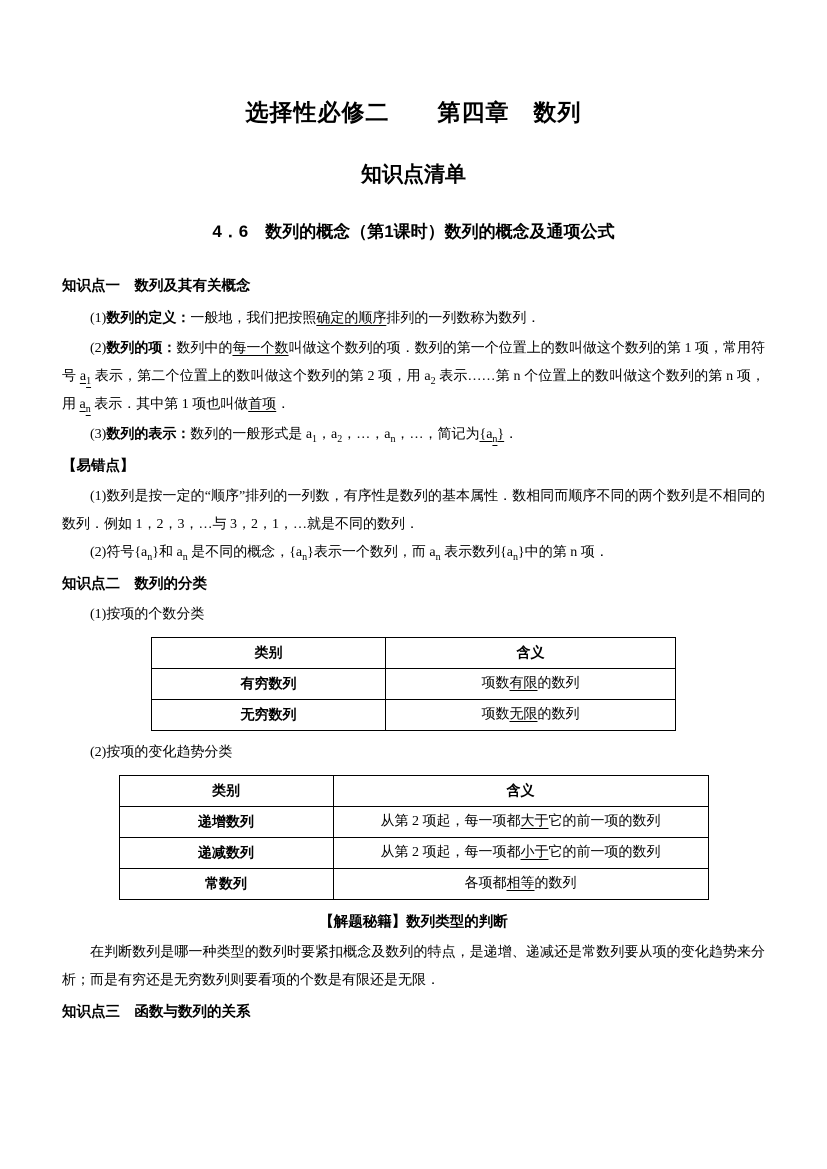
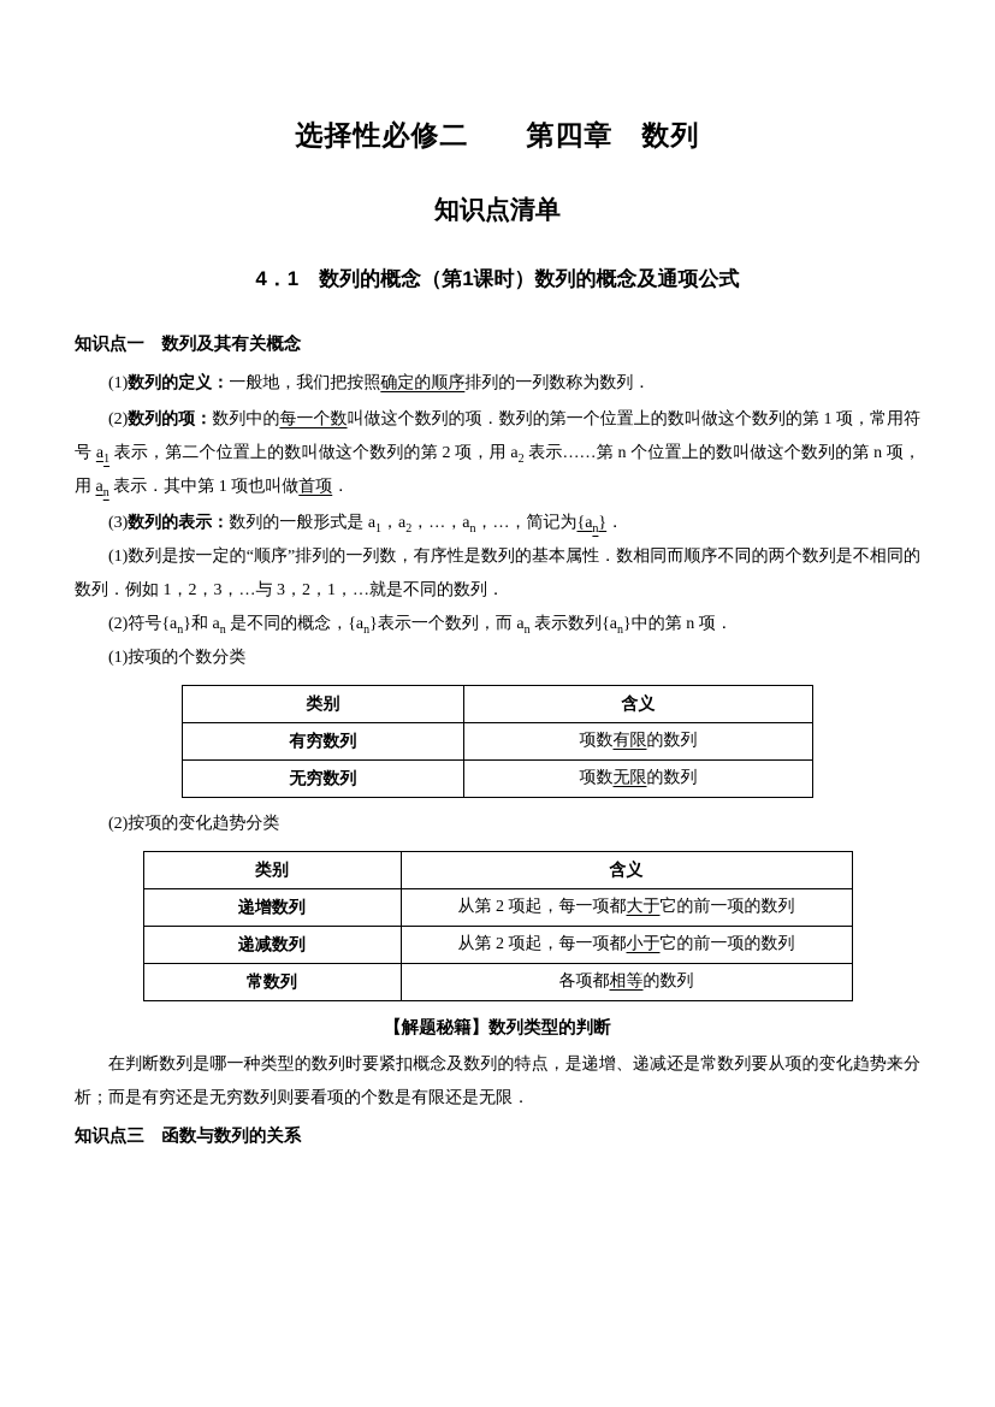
  选择性必修二 第四章 数列
  知识点清单
- 4．6 数列的概念（第1课时）数列的概念及通项公式
+ 4．1 数列的概念（第1课时）数列的概念及通项公式
  知识点一 数列及其有关概念
  (1)数列的定义：一般地，我们把按照确定的顺序排列的一列数称为数列．
  (2)数列的项：数列中的每一个数叫做这个数列的项．数列的第一个位置上的数叫做这个数列的第 1 项，常用符号 a1 表示，第二个位置上的数叫做这个数列的第 2 项，用 a2 表示……第 n 个位置上的数叫做这个数列的第 n 项，用 an 表示．其中第 1 项也叫做首项．
  (3)数列的表示：数列的一般形式是 a1，a2，…，an，…，简记为{an}．
- 【易错点】
  (1)数列是按一定的“顺序”排列的一列数，有序性是数列的基本属性．数相同而顺序不同的两个数列是不相同的数列．例如 1，2，3，…与 3，2，1，…就是不同的数列．
  (2)符号{an}和 an 是不同的概念，{an}表示一个数列，而 an 表示数列{an}中的第 n 项．
- 知识点二 数列的分类
  (1)按项的个数分类
  类别	含义
  有穷数列	项数有限的数列
  无穷数列	项数无限的数列
  (2)按项的变化趋势分类
  类别	含义
  递增数列	从第 2 项起，每一项都大于它的前一项的数列
  递减数列	从第 2 项起，每一项都小于它的前一项的数列
  常数列	各项都相等的数列
  【解题秘籍】数列类型的判断
  在判断数列是哪一种类型的数列时要紧扣概念及数列的特点，是递增、递减还是常数列要从项的变化趋势来分析；而是有穷还是无穷数列则要看项的个数是有限还是无限．
  知识点三 函数与数列的关系
